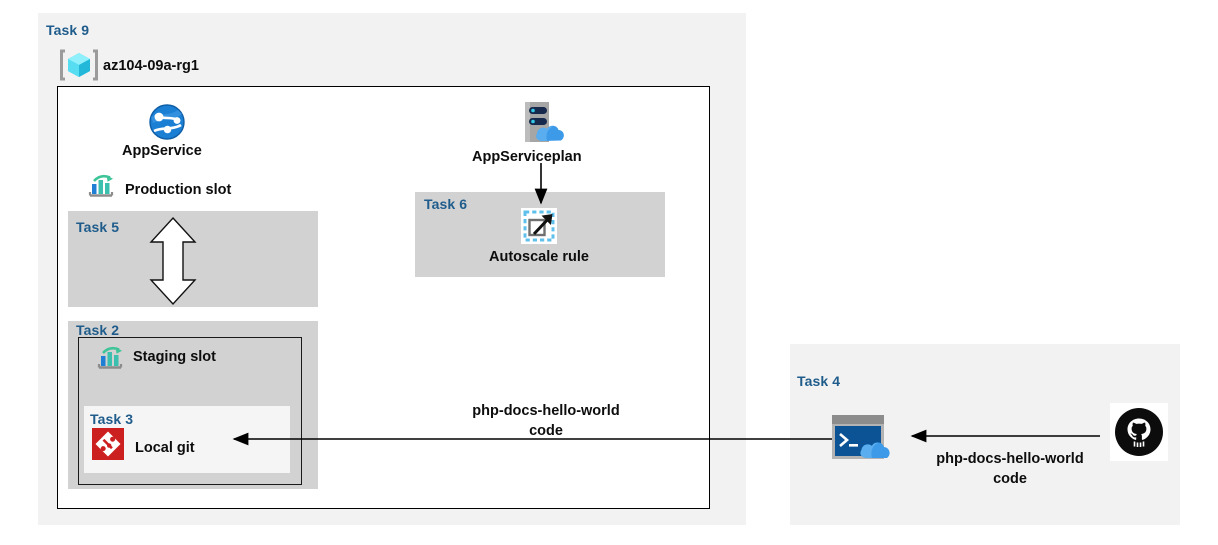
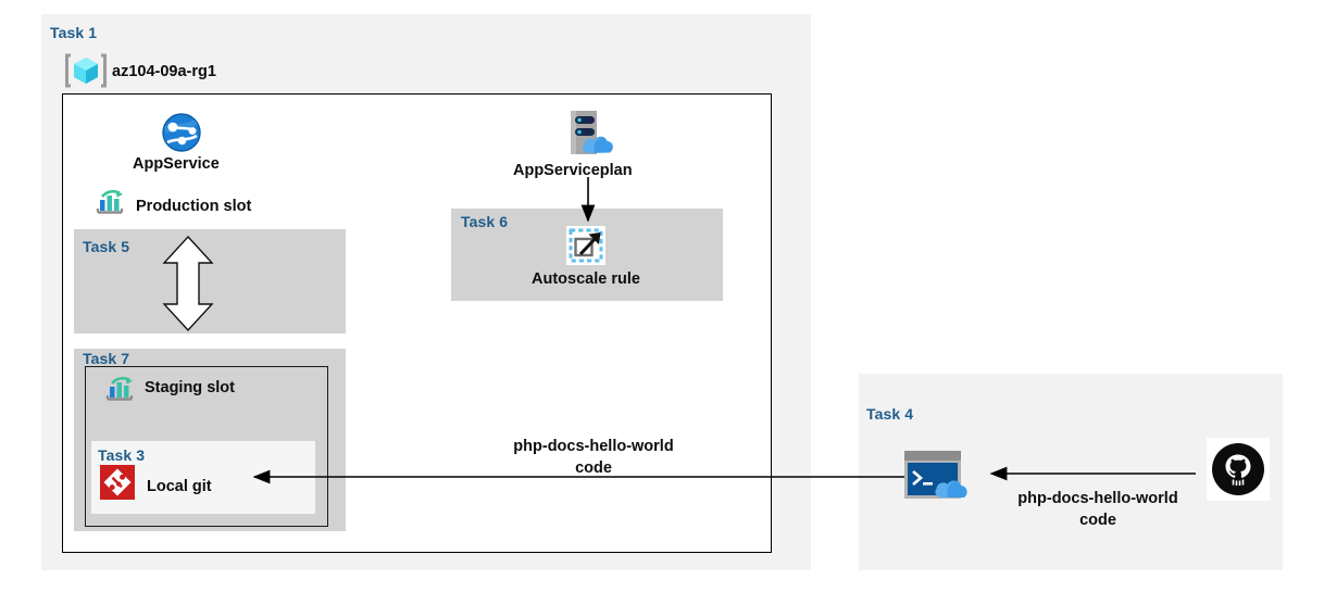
- Task 9
+ Task 1
  az104-09a-rg1
  AppService
  Production slot
  Task 5
- Task 2
+ Task 7
  Staging slot
  Task 3
  Local git
  AppServiceplan
  Task 6
  Autoscale rule
  Task 4
  php-docs-hello-world code
  php-docs-hello-world code
